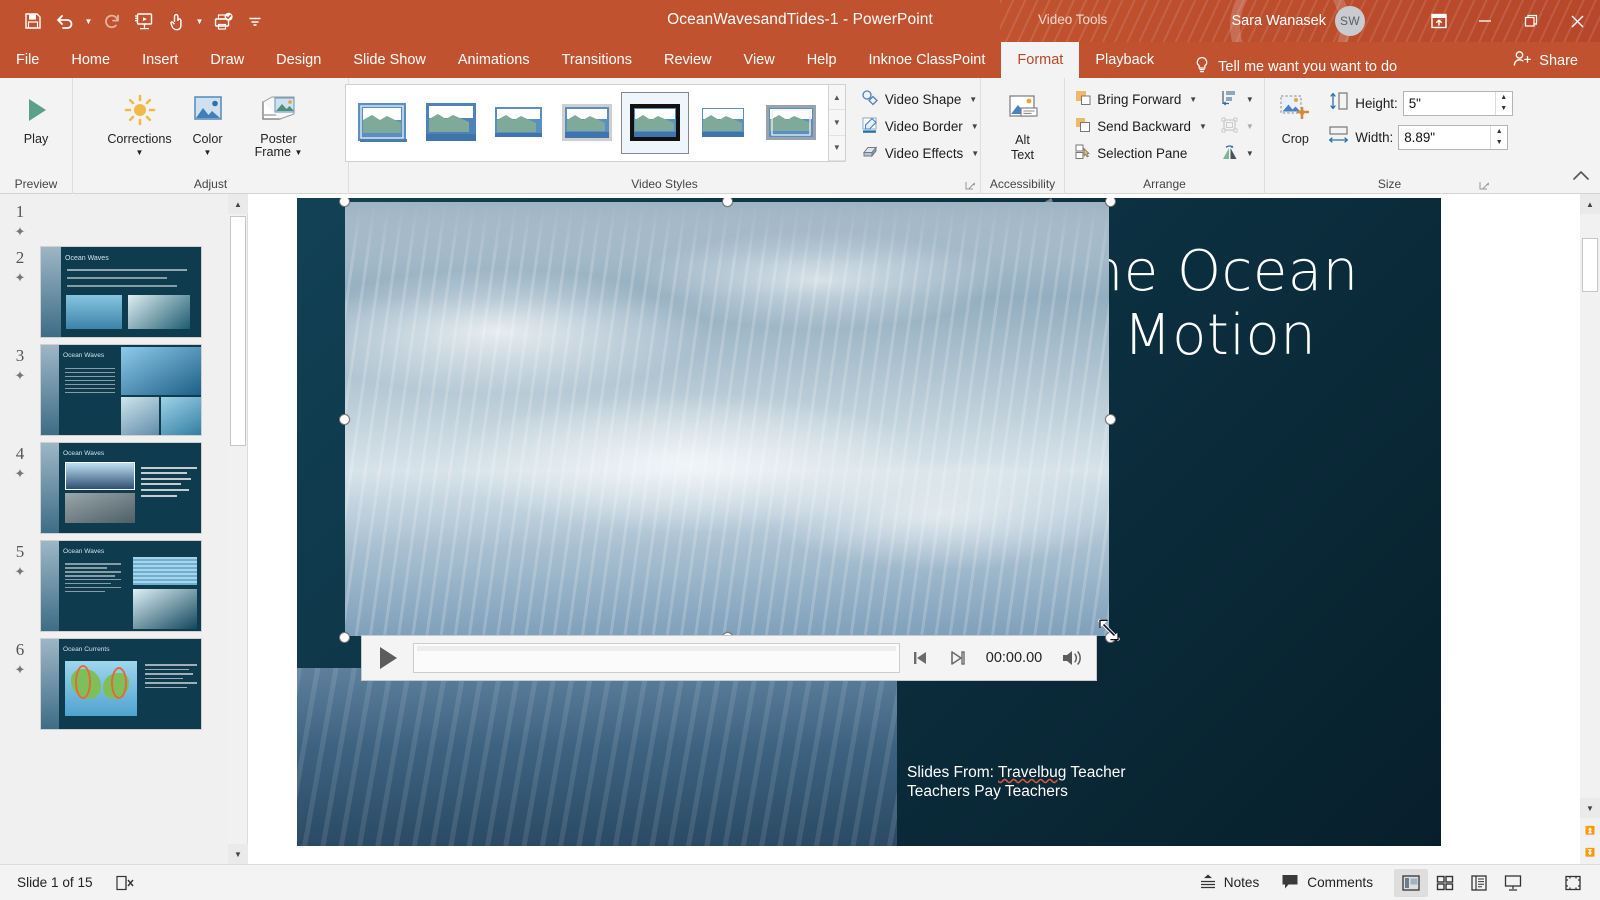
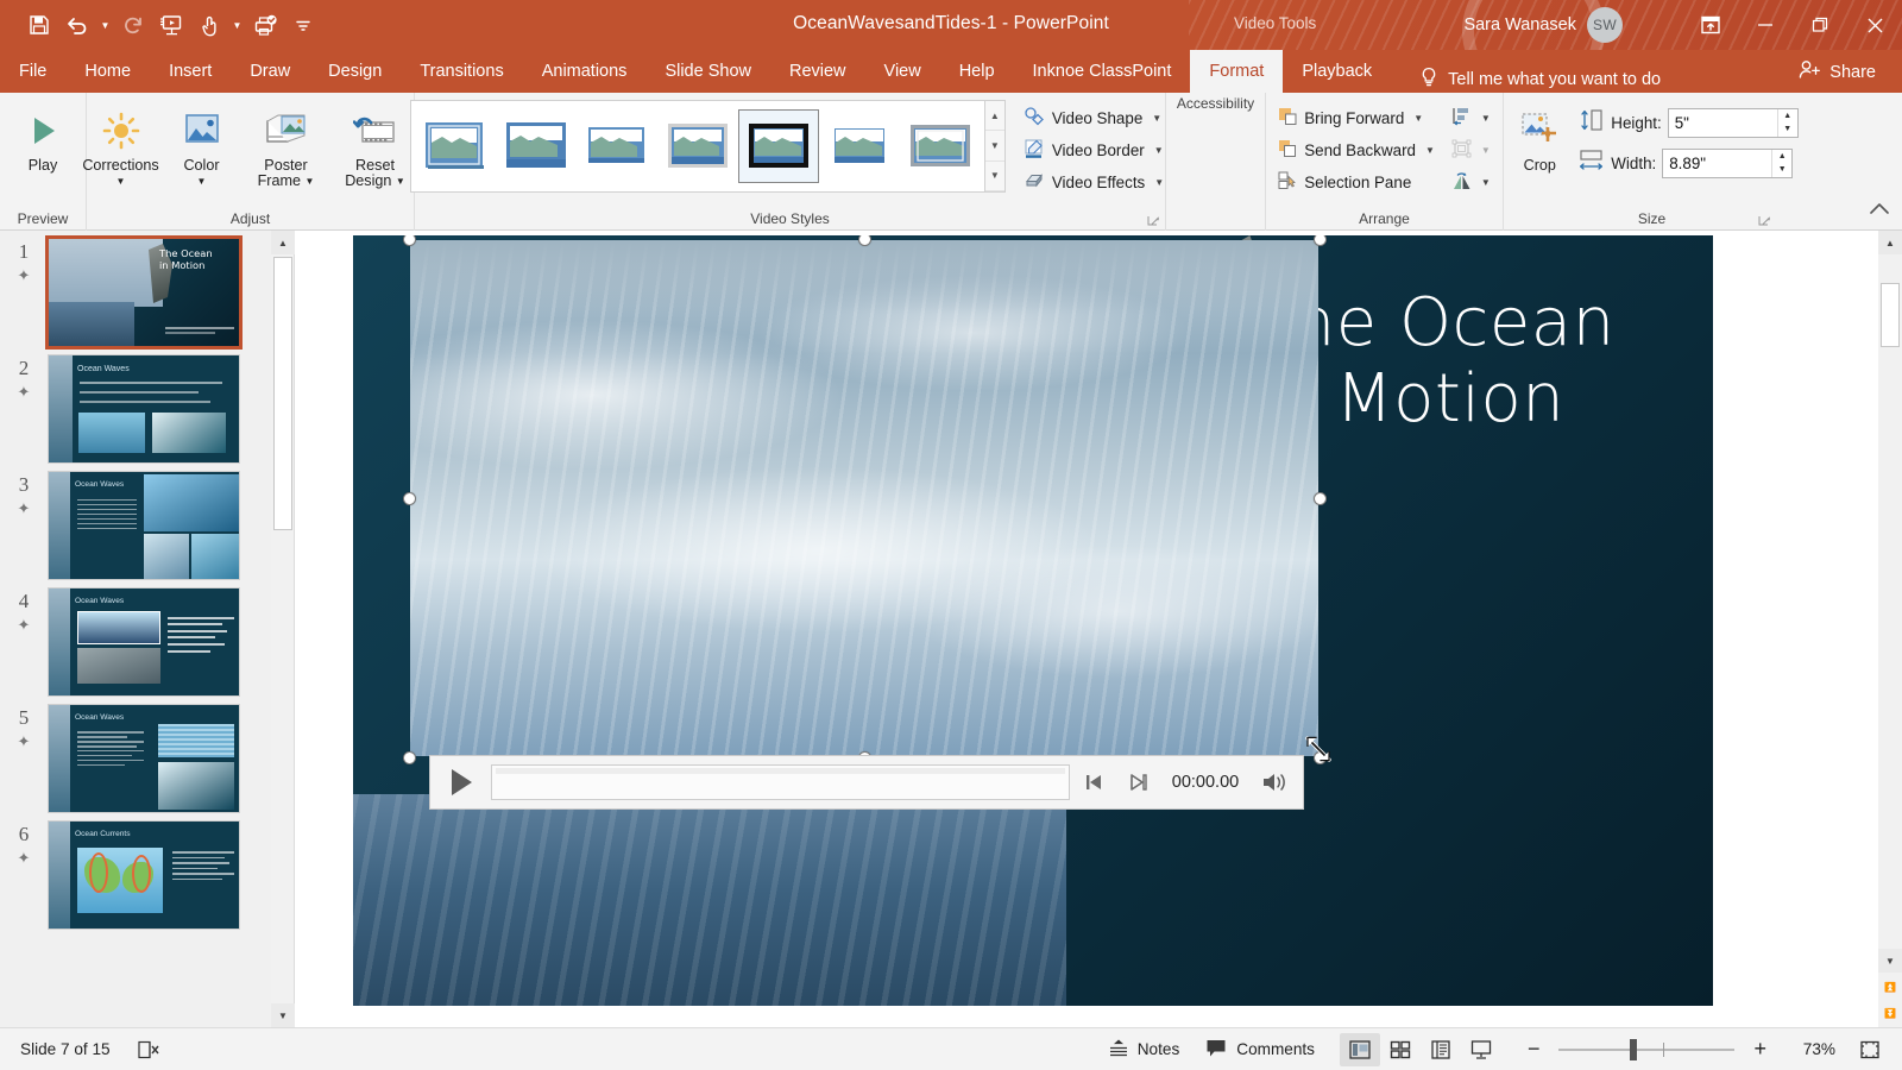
  ▼
  ▼
  OceanWavesandTides-1 - PowerPoint
  Video Tools
  Sara Wanasek
  SW
  File
  Home
  Insert
  Draw
  Design
- Slide Show
+ Transitions
  Animations
- Transitions
+ Slide Show
  Review
  View
  Help
  Inknoe ClassPoint
  Format
  Playback
- Tell me want you want to do
+ Tell me what you want to do
  Share
  Play
  Preview
  Corrections
  ▼
  Color
  ▼
  Poster Frame ▼
+ Reset Design ▼
  Adjust
  ▲
  ▼
  ▼
  Video Shape
  ▼
  Video Border
  ▼
  Video Effects
  ▼
  Video Styles
- Alt
- Text
  Accessibility
  Bring Forward
  ▼
  Send Backward
  ▼
  Selection Pane
  ▼
  ▼
  ▼
  Arrange
  Crop
  Height:
  5"
  Width:
  8.89"
  Size
  1
  ✦
+ The Ocean
+ in Motion
  2
  ✦
  3
  ✦
  4
  ✦
  5
  ✦
  6
  ✦
  ▲
  ▼
  e Ocean
  Motion
- Slides From: Travelbug Teacher
- Teachers Pay Teachers
  00:00.00
  ▲
  ▼
  ⏫
  ⏬
- Slide 1 of 15
+ Slide 7 of 15
  Notes
  Comments
+ −
+ +
+ 73%
